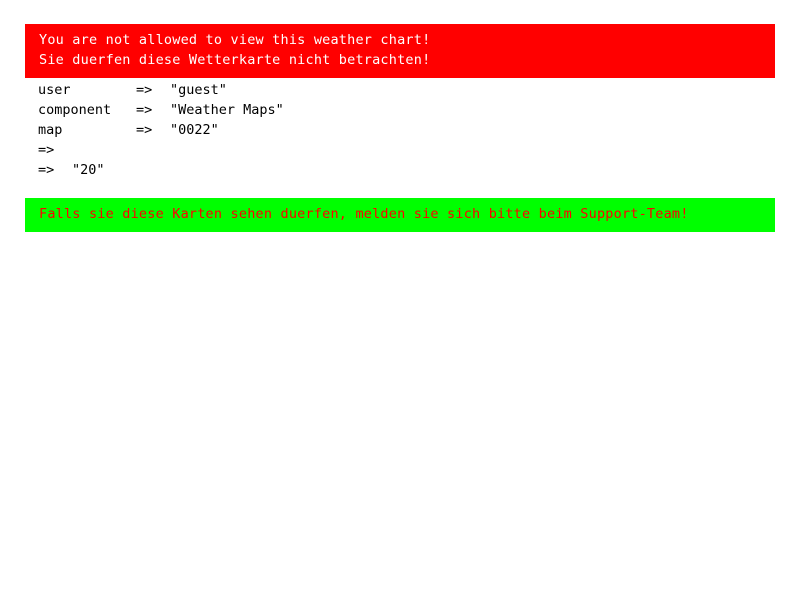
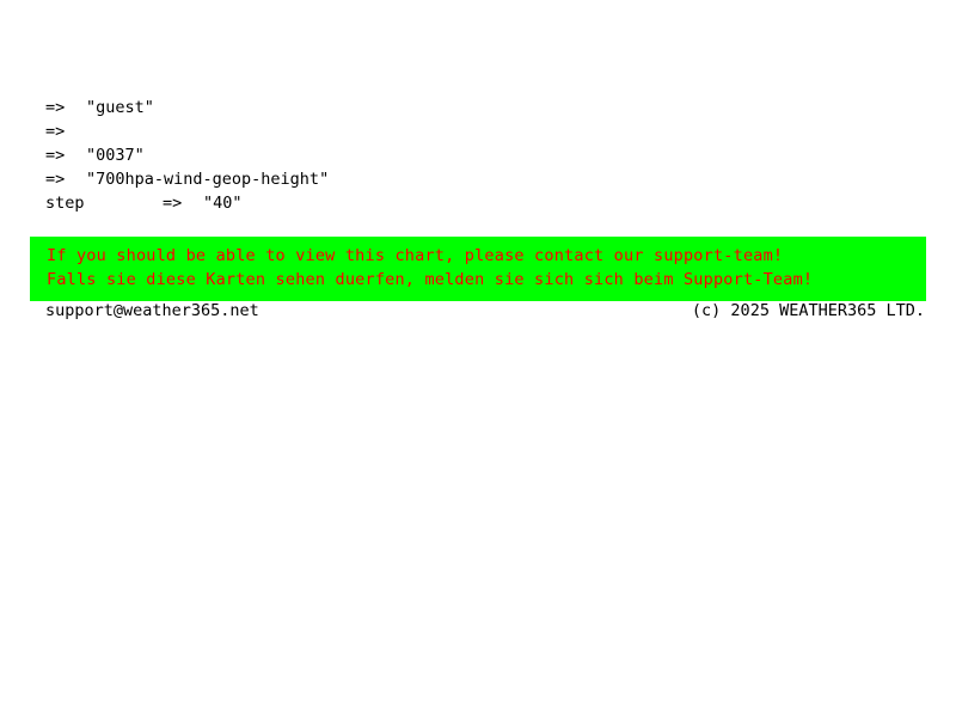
- You are not allowed to view this weather chart!
- Sie duerfen diese Wetterkarte nicht betrachten!
- user
  =>
  "guest"
- component
  =>
- "Weather Maps"
- map
  =>
- "0022"
+ "0037"
  =>
+ "700hpa-wind-geop-height"
+ step
  =>
- "20"
+ "40"
+ If you should be able to view this chart, please contact our support-team!
- Falls sie diese Karten sehen duerfen, melden sie sich bitte beim Support-Team!
+ Falls sie diese Karten sehen duerfen, melden sie sich sich beim Support-Team!
+ support@weather365.net
+ (c) 2025 WEATHER365 LTD.
